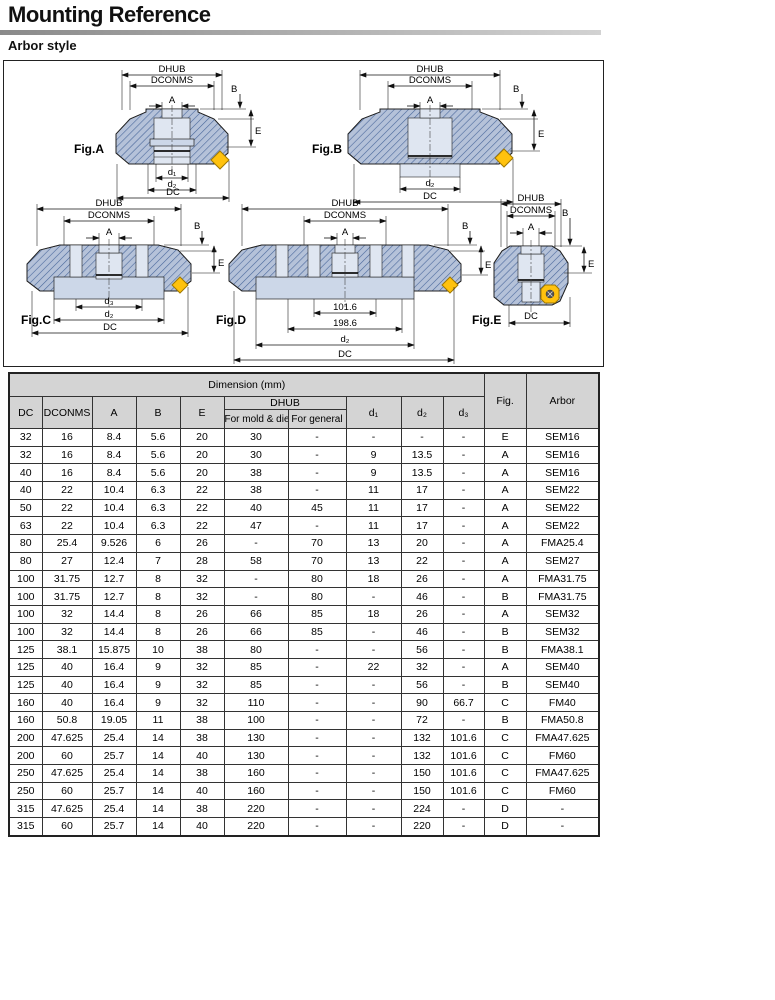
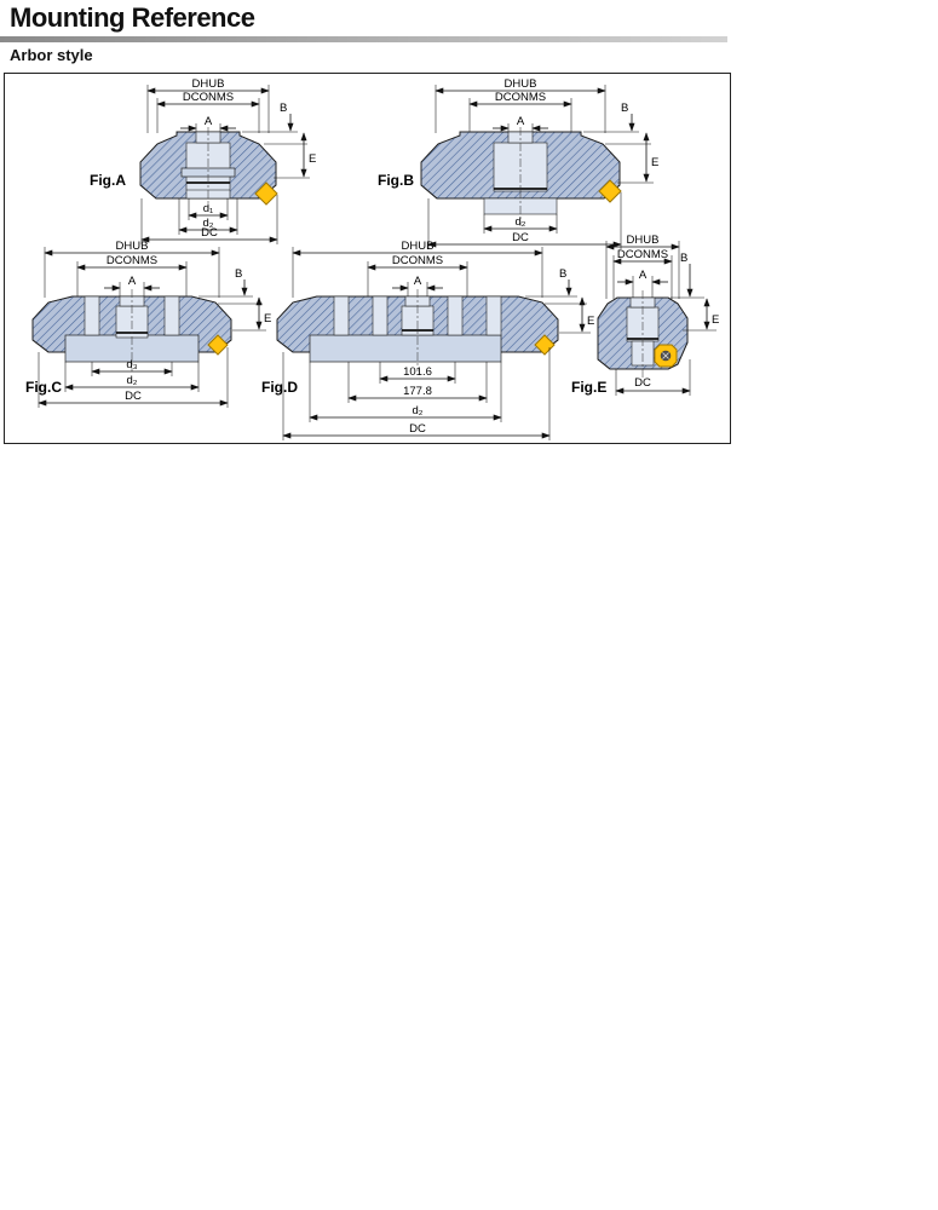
  Mounting Reference
  Arbor style
  DHUB
  DCONMS
  A
  d₁
  d₂
  DC
  B
  E
  Fig.A
  DHUB
  DCONMS
  A
  d₂
  DC
  B
  E
  Fig.B
  DHUB
  DCONMS
  A
  d₃
  d₂
  DC
  B
  E
  Fig.C
  DHUB
  DCONMS
  A
  101.6
- 198.6
+ 177.8
  d₂
  DC
  B
  E
  Fig.D
  DHUB
  DCONMS
  A
  DC
  B
  E
  Fig.E
- Dimension (mm)	Fig.	Arbor
- DC	DCONMS	A	B	E	DHUB	d₁	d₂	d₃
- For mold & die	For general
- 32	16	8.4	5.6	20	30	-	-	-	-	E	SEM16
- 32	16	8.4	5.6	20	30	-	9	13.5	-	A	SEM16
- 40	16	8.4	5.6	20	38	-	9	13.5	-	A	SEM16
- 40	22	10.4	6.3	22	38	-	11	17	-	A	SEM22
- 50	22	10.4	6.3	22	40	45	11	17	-	A	SEM22
- 63	22	10.4	6.3	22	47	-	11	17	-	A	SEM22
- 80	25.4	9.526	6	26	-	70	13	20	-	A	FMA25.4
- 80	27	12.4	7	28	58	70	13	22	-	A	SEM27
- 100	31.75	12.7	8	32	-	80	18	26	-	A	FMA31.75
- 100	31.75	12.7	8	32	-	80	-	46	-	B	FMA31.75
- 100	32	14.4	8	26	66	85	18	26	-	A	SEM32
- 100	32	14.4	8	26	66	85	-	46	-	B	SEM32
- 125	38.1	15.875	10	38	80	-	-	56	-	B	FMA38.1
- 125	40	16.4	9	32	85	-	22	32	-	A	SEM40
- 125	40	16.4	9	32	85	-	-	56	-	B	SEM40
- 160	40	16.4	9	32	110	-	-	90	66.7	C	FM40
- 160	50.8	19.05	11	38	100	-	-	72	-	B	FMA50.8
- 200	47.625	25.4	14	38	130	-	-	132	101.6	C	FMA47.625
- 200	60	25.7	14	40	130	-	-	132	101.6	C	FM60
- 250	47.625	25.4	14	38	160	-	-	150	101.6	C	FMA47.625
- 250	60	25.7	14	40	160	-	-	150	101.6	C	FM60
- 315	47.625	25.4	14	38	220	-	-	224	-	D	-
- 315	60	25.7	14	40	220	-	-	220	-	D	-
